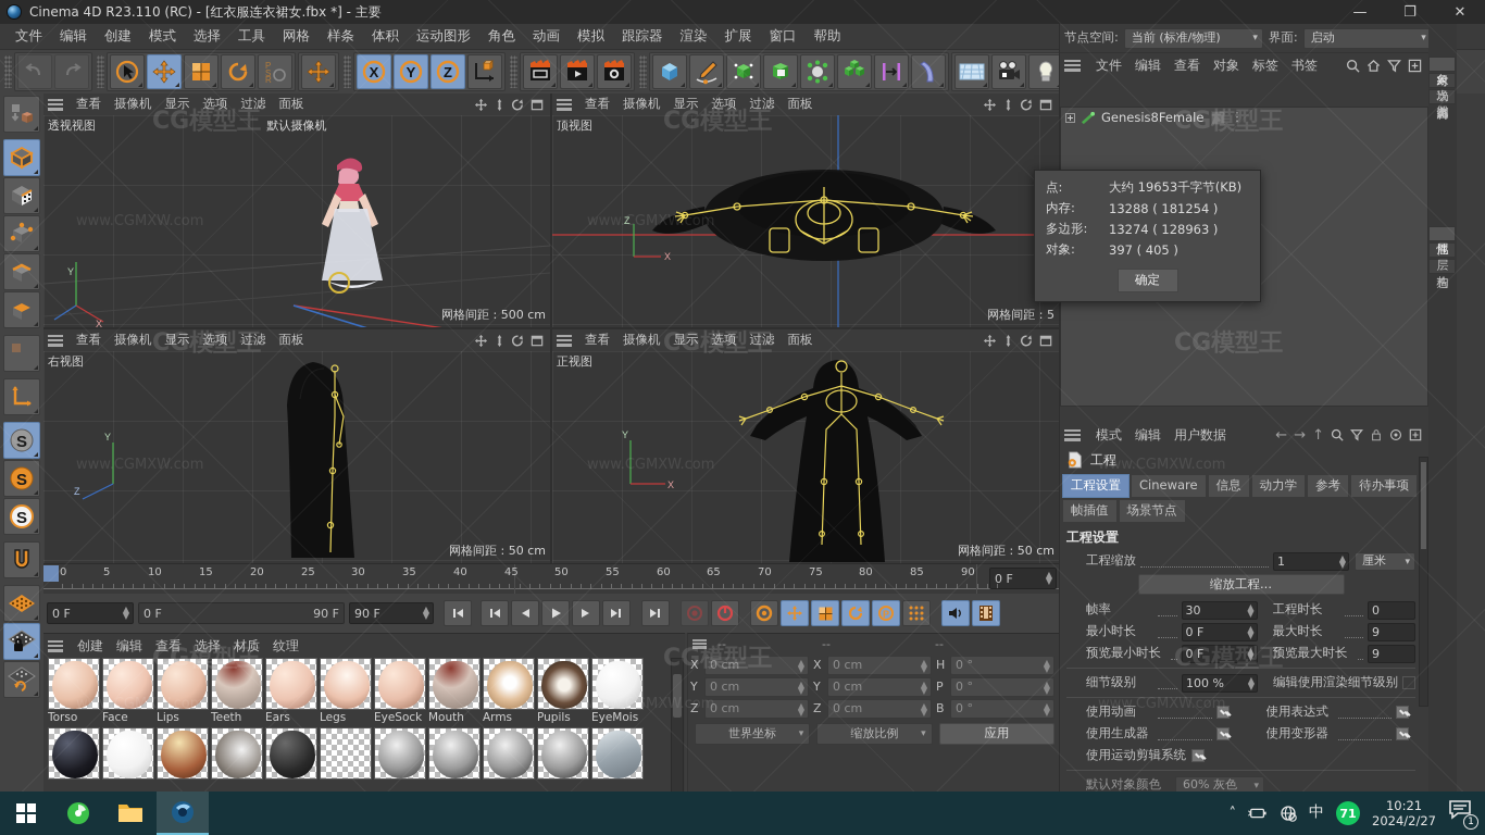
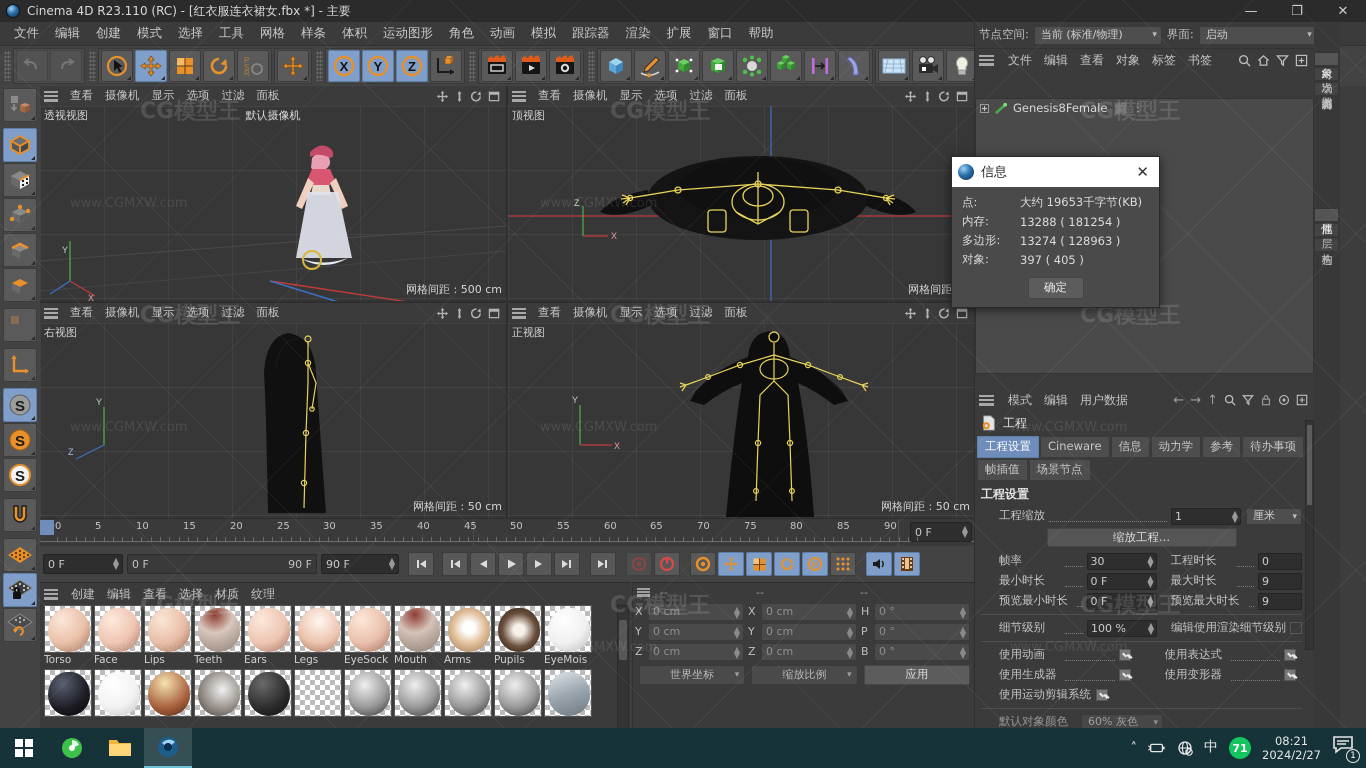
  www.CGMXW.com
  www.CGMXW.com
  www.CGMXW.com
  www.CGMXW.com
  www.CGMXW.com
  www.CGMXW.com
  www.CGMXW.com
  www.CGMXW.com
  CG模型王
  CG模型王
  CG模型王
  CG模型王
  CG模型王
  CG模型王
  CG模型王
  CG模型王
  CG模型王
+ 信息
+ ✕
  点:
  大约 19653千字节(KB)
  内存:
  13288 ( 181254 )
  多边形:
  13274 ( 128963 )
  对象:
  397 ( 405 )
  确定
  ˄
  中
  71
- 10:21
+ 08:21
  2024/2/27
  1
